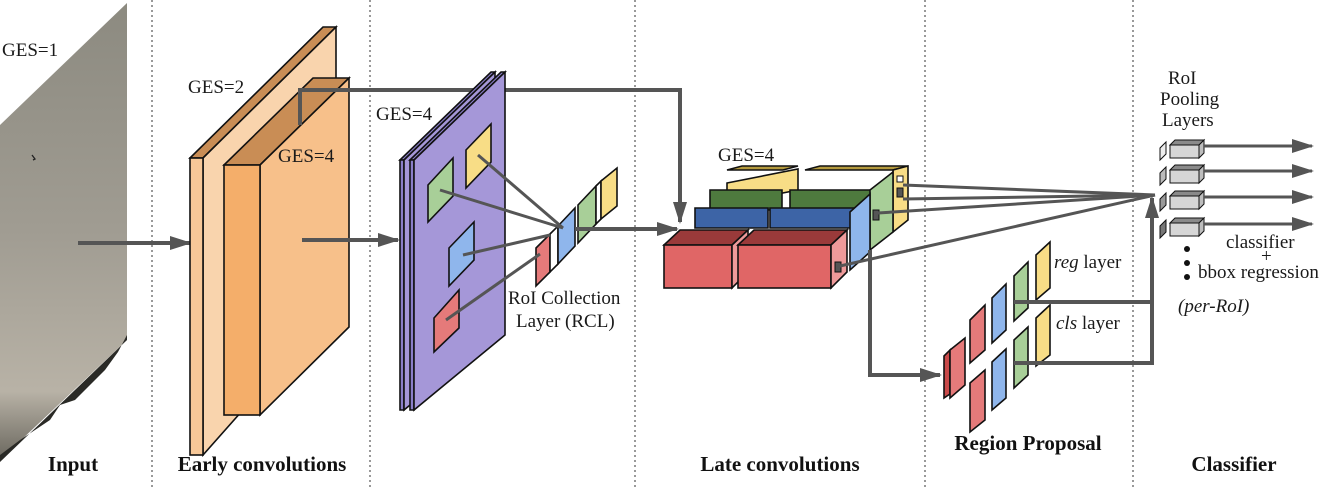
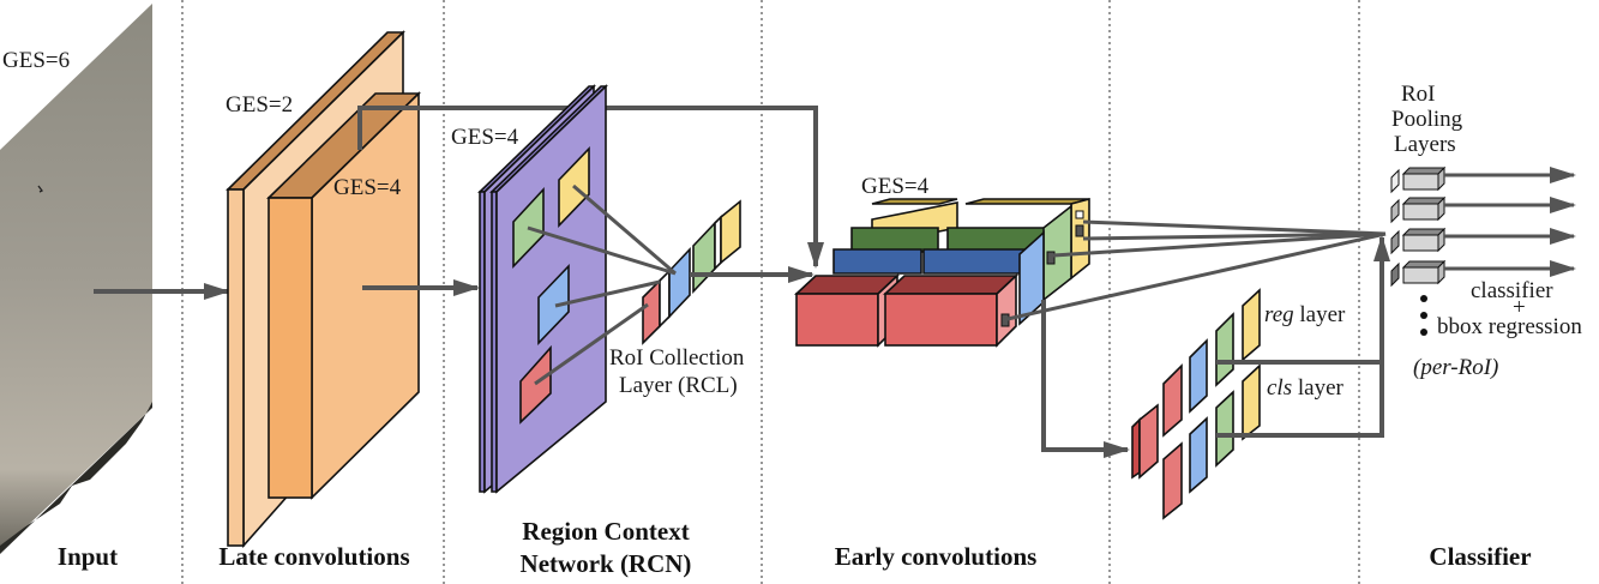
- GES=1
+ GES=6
  GES=2
  GES=4
  GES=4
  RoI Collection
  Layer (RCL)
  GES=4
  reg layer
  cls layer
  RoI
  Pooling
  Layers
  classifier
  +
  bbox regression
  (per-RoI)
  Input
- Early convolutions
+ Late convolutions
+ Region Context
+ Network (RCN)
- Late convolutions
+ Early convolutions
- Region Proposal
  Classifier
